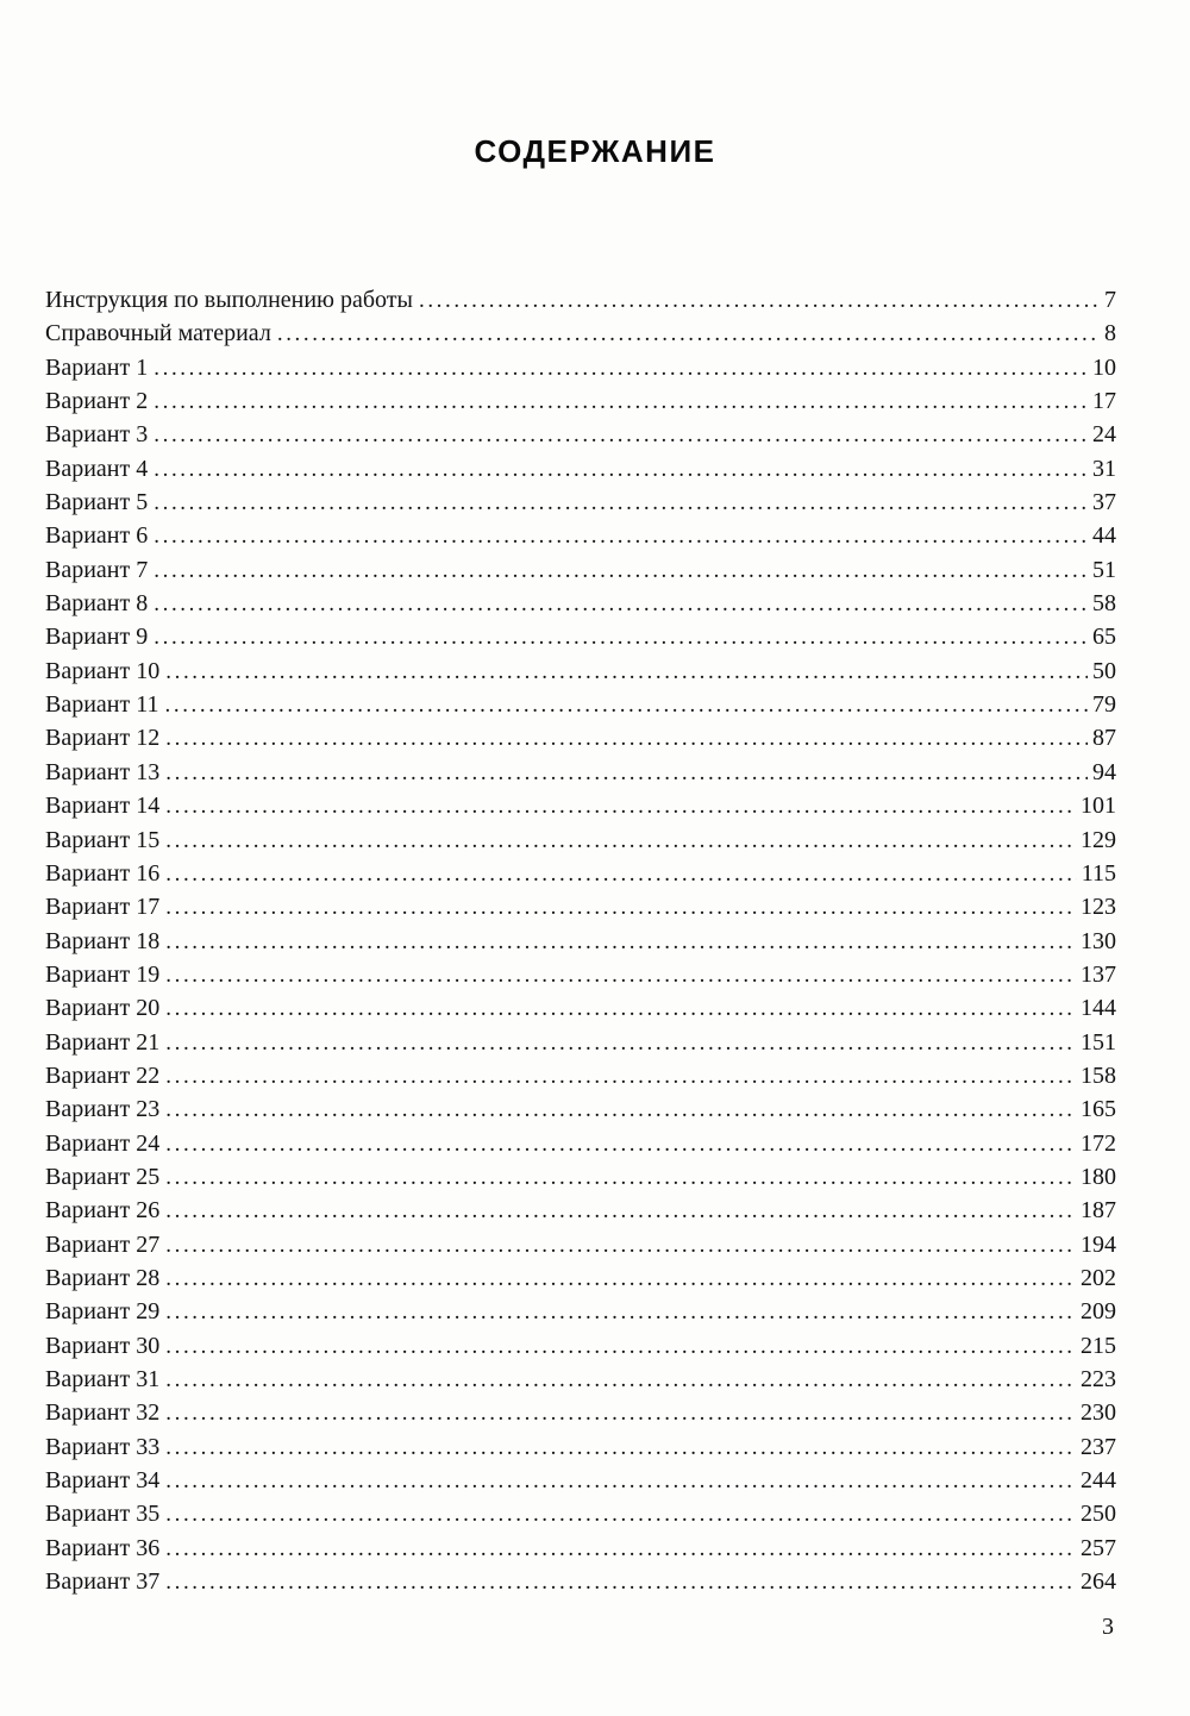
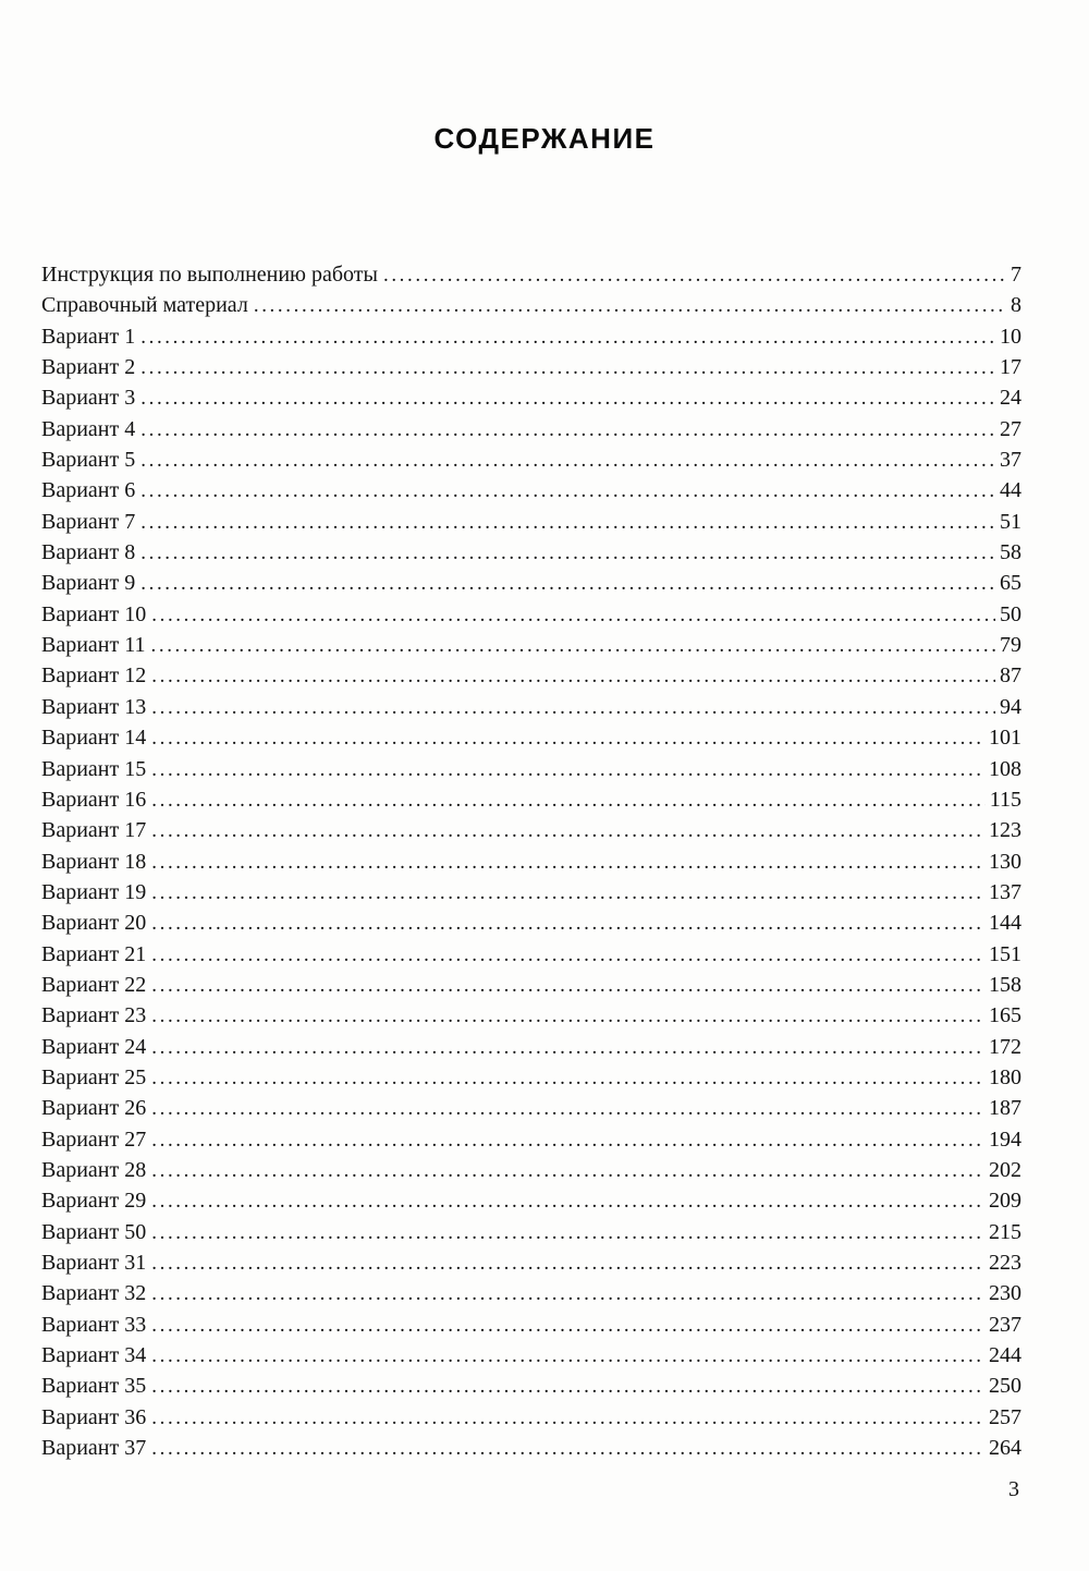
  СОДЕРЖАНИЕ
  Инструкция по выполнению работы
  7
  Справочный материал
  8
  Вариант 1
  10
  Вариант 2
  17
  Вариант 3
  24
  Вариант 4
- 31
+ 27
  Вариант 5
  37
  Вариант 6
  44
  Вариант 7
  51
  Вариант 8
  58
  Вариант 9
  65
  Вариант 10
  50
  Вариант 11
  79
  Вариант 12
  87
  Вариант 13
  94
  Вариант 14
  101
  Вариант 15
- 129
+ 108
  Вариант 16
  115
  Вариант 17
  123
  Вариант 18
  130
  Вариант 19
  137
  Вариант 20
  144
  Вариант 21
  151
  Вариант 22
  158
  Вариант 23
  165
  Вариант 24
  172
  Вариант 25
  180
  Вариант 26
  187
  Вариант 27
  194
  Вариант 28
  202
  Вариант 29
  209
- Вариант 30
+ Вариант 50
  215
  Вариант 31
  223
  Вариант 32
  230
  Вариант 33
  237
  Вариант 34
  244
  Вариант 35
  250
  Вариант 36
  257
  Вариант 37
  264
  3
